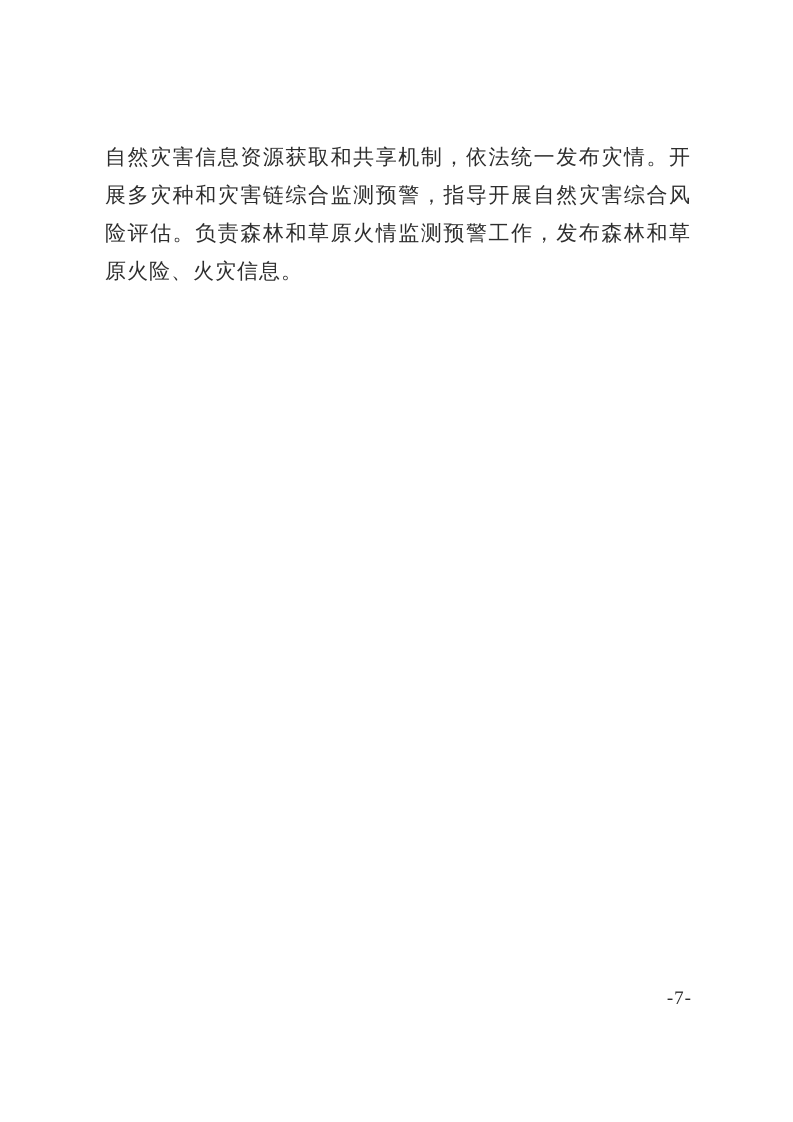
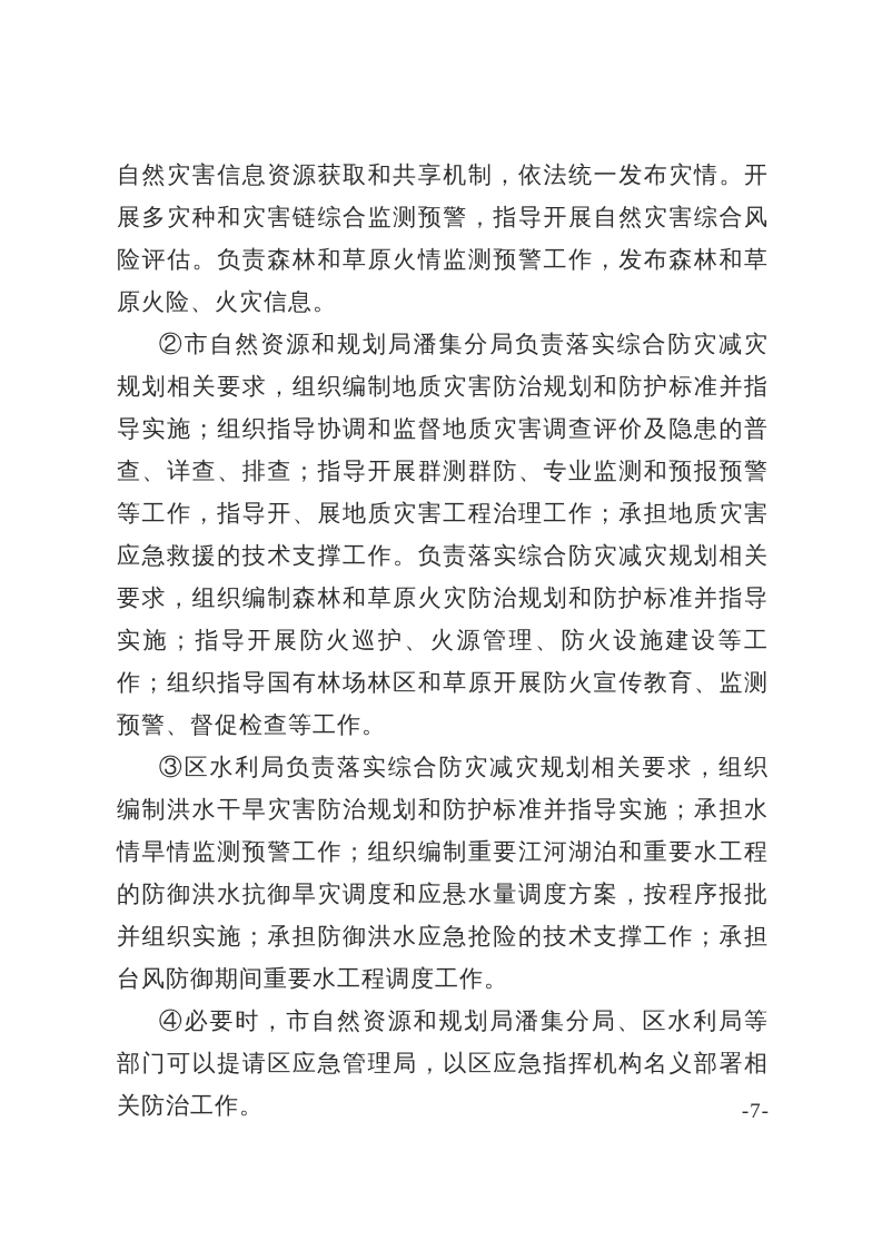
  自然灾害信息资源获取和共享机制，依法统一发布灾情。开展多灾种和灾害链综合监测预警，指导开展自然灾害综合风险评估。负责森林和草原火情监测预警工作，发布森林和草原火险、火灾信息。
+ ②市自然资源和规划局潘集分局负责落实综合防灾减灾规划相关要求，组织编制地质灾害防治规划和防护标准并指导实施；组织指导协调和监督地质灾害调查评价及隐患的普查、详查、排查；指导开展群测群防、专业监测和预报预警等工作，指导开、展地质灾害工程治理工作；承担地质灾害应急救援的技术支撑工作。负责落实综合防灾减灾规划相关要求，组织编制森林和草原火灾防治规划和防护标准并指导实施；指导开展防火巡护、火源管理、防火设施建设等工作；组织指导国有林场林区和草原开展防火宣传教育、监测预警、督促检查等工作。
+ ③区水利局负责落实综合防灾减灾规划相关要求，组织编制洪水干旱灾害防治规划和防护标准并指导实施；承担水情旱情监测预警工作；组织编制重要江河湖泊和重要水工程的防御洪水抗御旱灾调度和应悬水量调度方案，按程序报批并组织实施；承担防御洪水应急抢险的技术支撑工作；承担台风防御期间重要水工程调度工作。
+ ④必要时，市自然资源和规划局潘集分局、区水利局等部门可以提请区应急管理局，以区应急指挥机构名义部署相关防治工作。
  -7-
